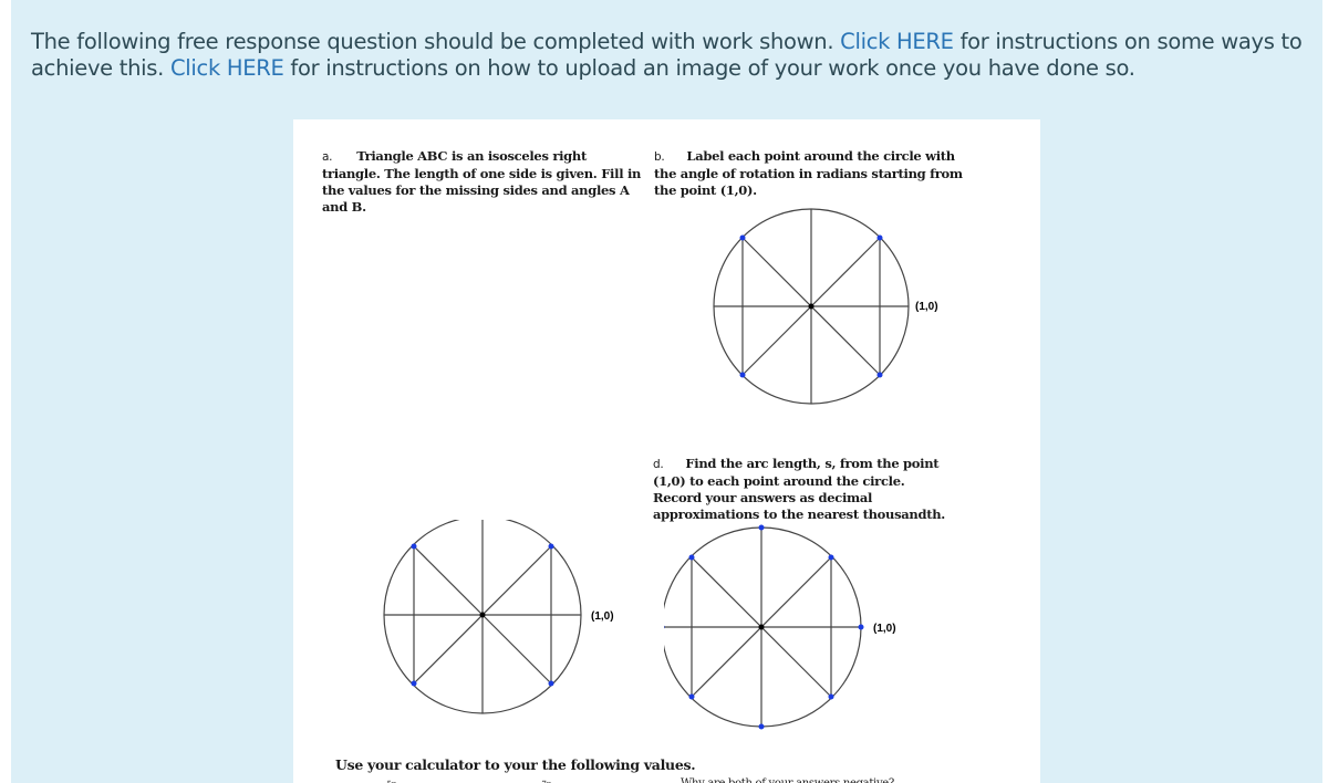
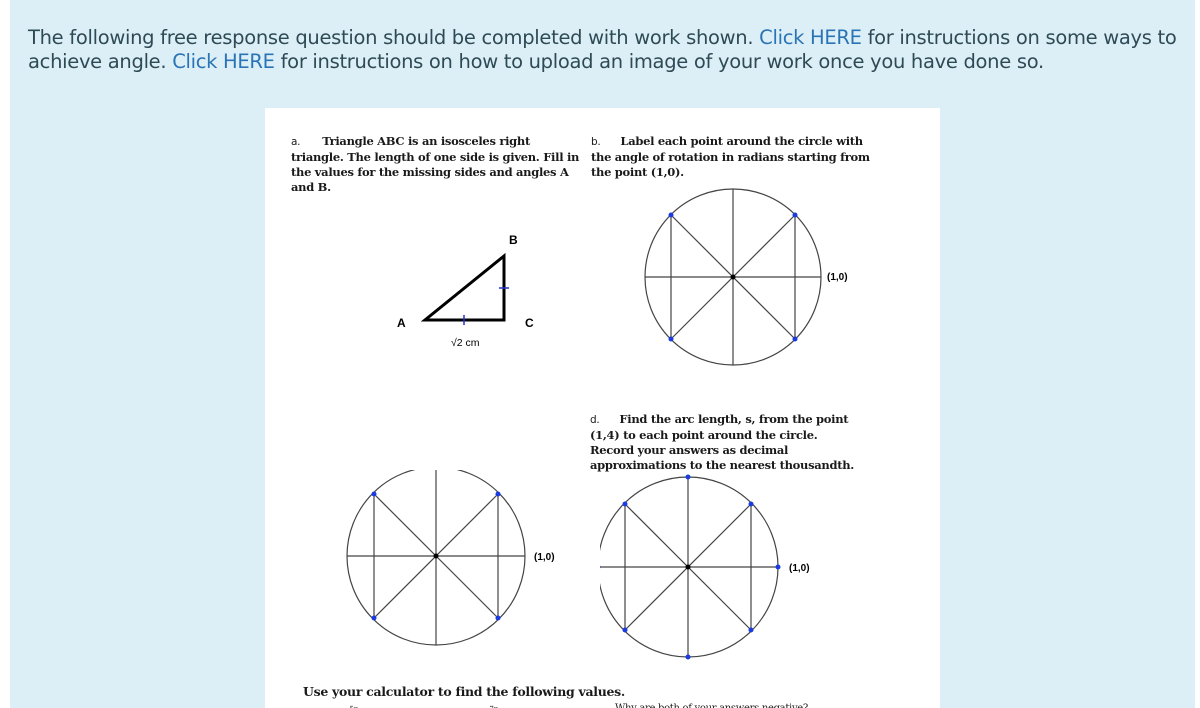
- The following free response question should be completed with work shown. Click HERE for instructions on some ways to achieve this. Click HERE for instructions on how to upload an image of your work once you have done so.
+ The following free response question should be completed with work shown. Click HERE for instructions on some ways to achieve angle. Click HERE for instructions on how to upload an image of your work once you have done so.
  a. Triangle ABC is an isosceles right triangle. The length of one side is given. Fill in the values for the missing sides and angles A and B.
  b. Label each point around the circle with the angle of rotation in radians starting from the point (1,0).
+ A
+ B
+ C
+ √2 cm
  (1,0)
- d. Find the arc length, s, from the point (1,0) to each point around the circle. Record your answers as decimal approximations to the nearest thousandth.
+ d. Find the arc length, s, from the point (1,4) to each point around the circle. Record your answers as decimal approximations to the nearest thousandth.
  (1,0)
  (1,0)
- Use your calculator to your the following values.
+ Use your calculator to find the following values.
